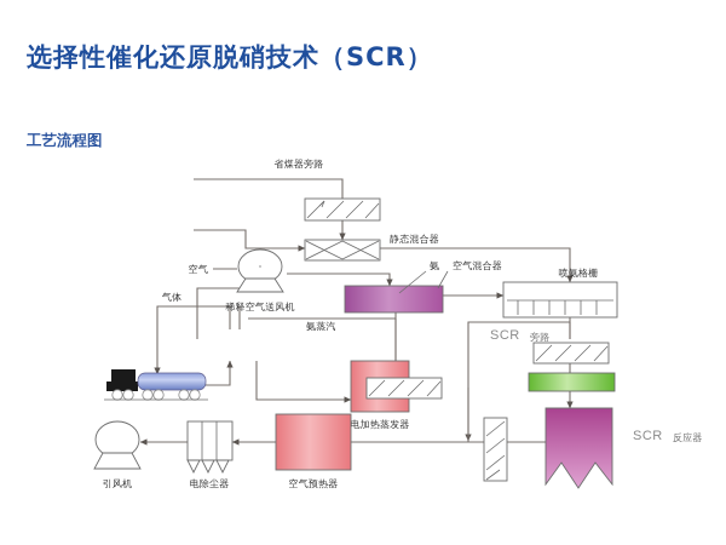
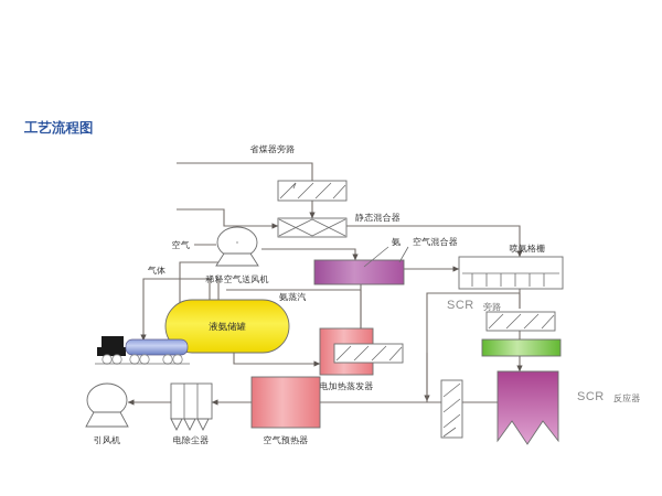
- 选择性催化还原脱硝技术（SCR）
  工艺流程图
  省煤器旁路
  静态混合器
  空气
  稀释空气送风机
  氨
  空气混合器
  氨蒸汽
  喷氨格栅
  气体
+ 液氨储罐
  电加热蒸发器
  SCR
  旁路
  SCR
  反应器
  空气预热器
  电除尘器
  引风机
